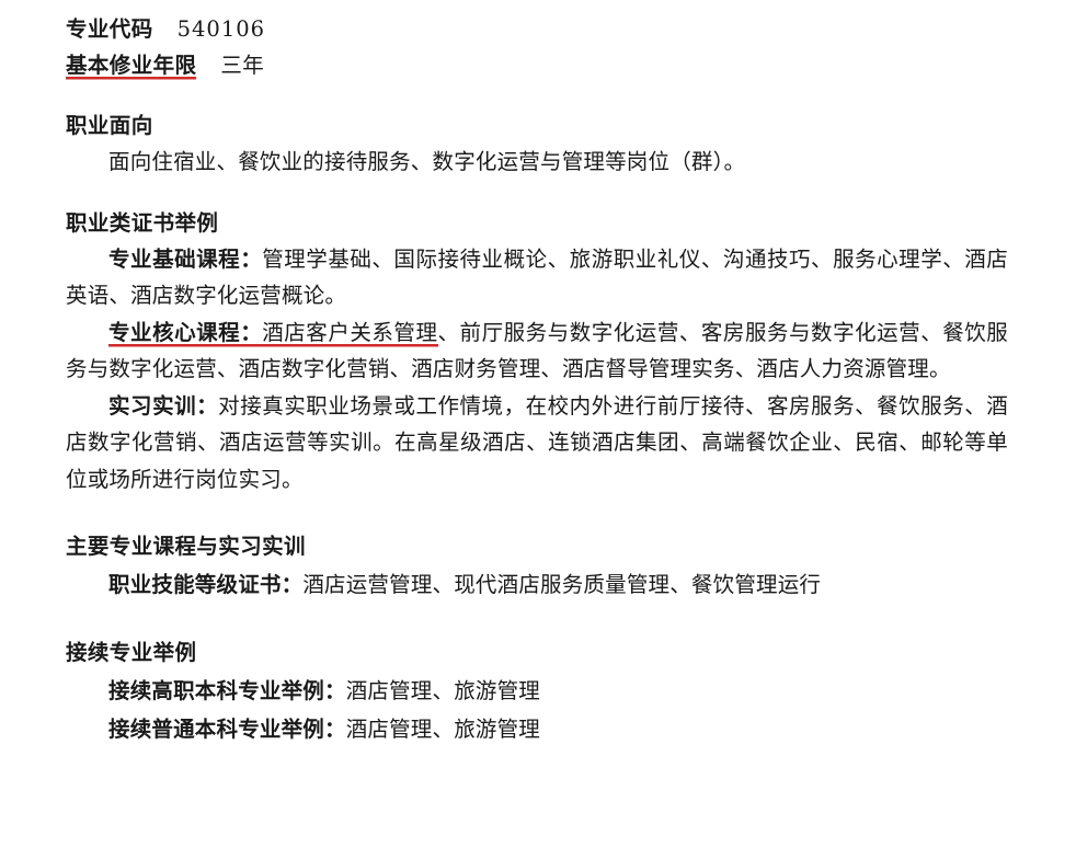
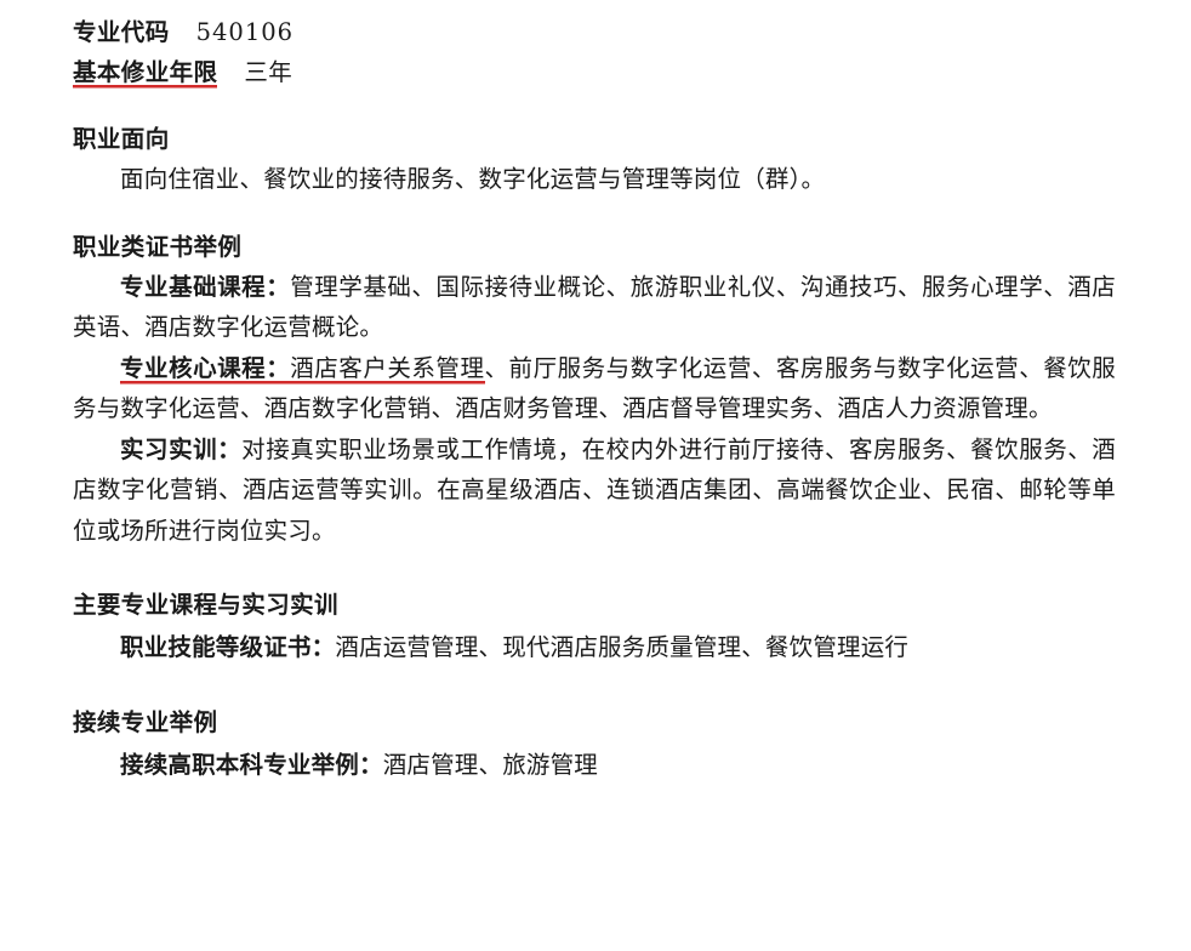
  专业代码 540106
  基本修业年限 三年
  职业面向
  面向住宿业、餐饮业的接待服务、数字化运营与管理等岗位（群）。
  职业类证书举例
  专业基础课程：管理学基础、国际接待业概论、旅游职业礼仪、沟通技巧、服务心理学、酒店英语、酒店数字化运营概论。
  专业核心课程：酒店客户关系管理、前厅服务与数字化运营、客房服务与数字化运营、餐饮服务与数字化运营、酒店数字化营销、酒店财务管理、酒店督导管理实务、酒店人力资源管理。
  实习实训：对接真实职业场景或工作情境，在校内外进行前厅接待、客房服务、餐饮服务、酒店数字化营销、酒店运营等实训。在高星级酒店、连锁酒店集团、高端餐饮企业、民宿、邮轮等单位或场所进行岗位实习。
  主要专业课程与实习实训
  职业技能等级证书：酒店运营管理、现代酒店服务质量管理、餐饮管理运行
  接续专业举例
  接续高职本科专业举例：酒店管理、旅游管理
- 接续普通本科专业举例：酒店管理、旅游管理
